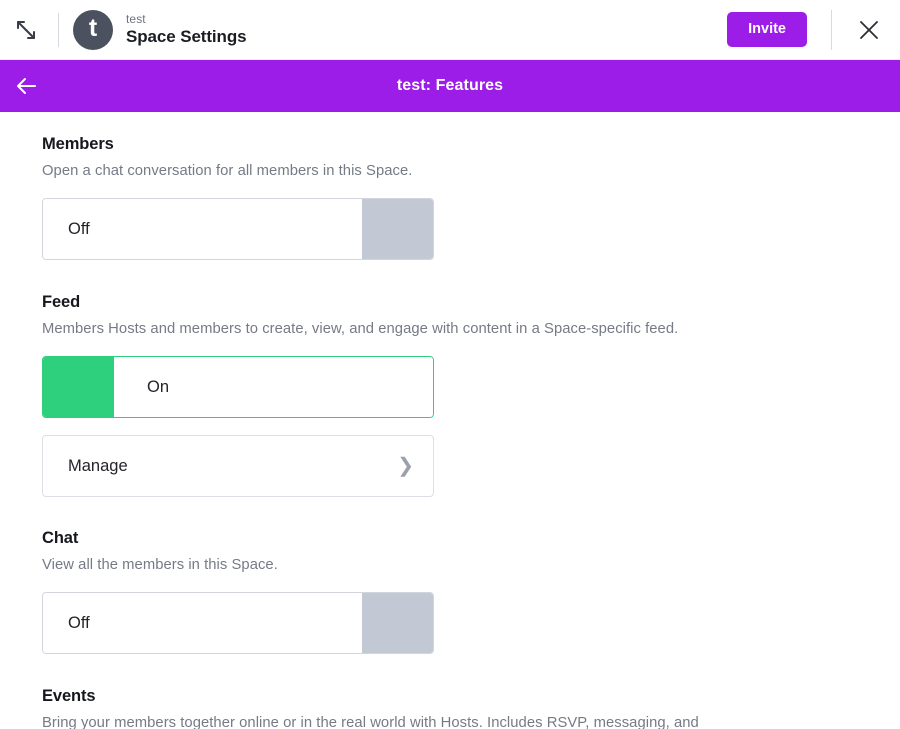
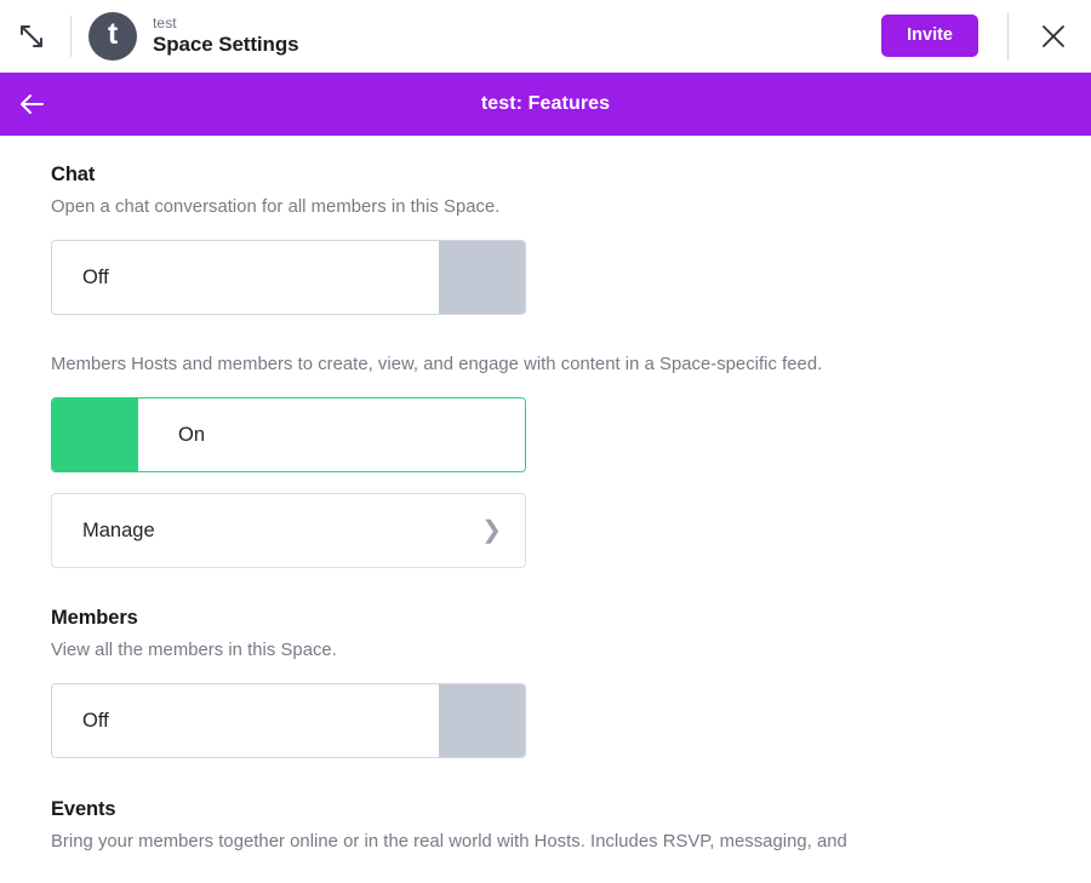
  t
  test
  Space Settings
  Invite
  test: Features
- Members
+ Chat
  Open a chat conversation for all members in this Space.
  Off
- Feed
  Members Hosts and members to create, view, and engage with content in a Space-specific feed.
  On
  Manage
  ❯
- Chat
+ Members
  View all the members in this Space.
  Off
  Events
  Bring your members together online or in the real world with Hosts. Includes RSVP, messaging, and
